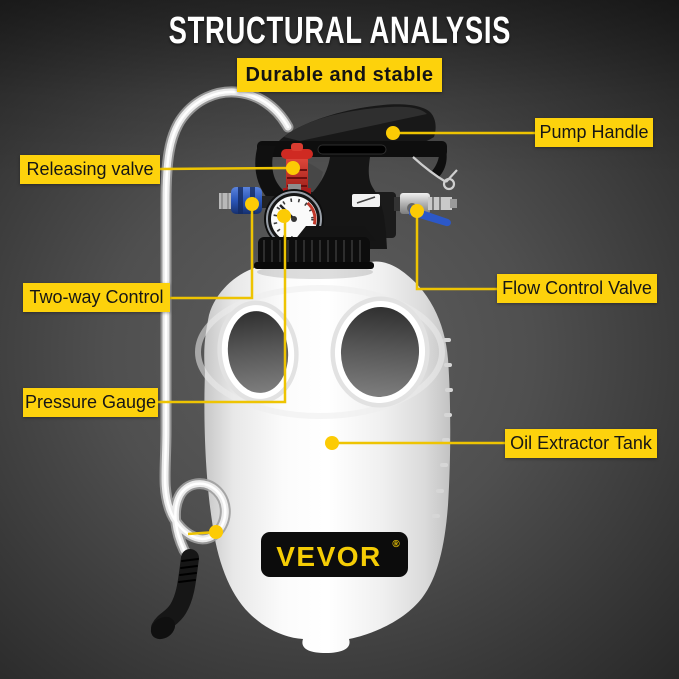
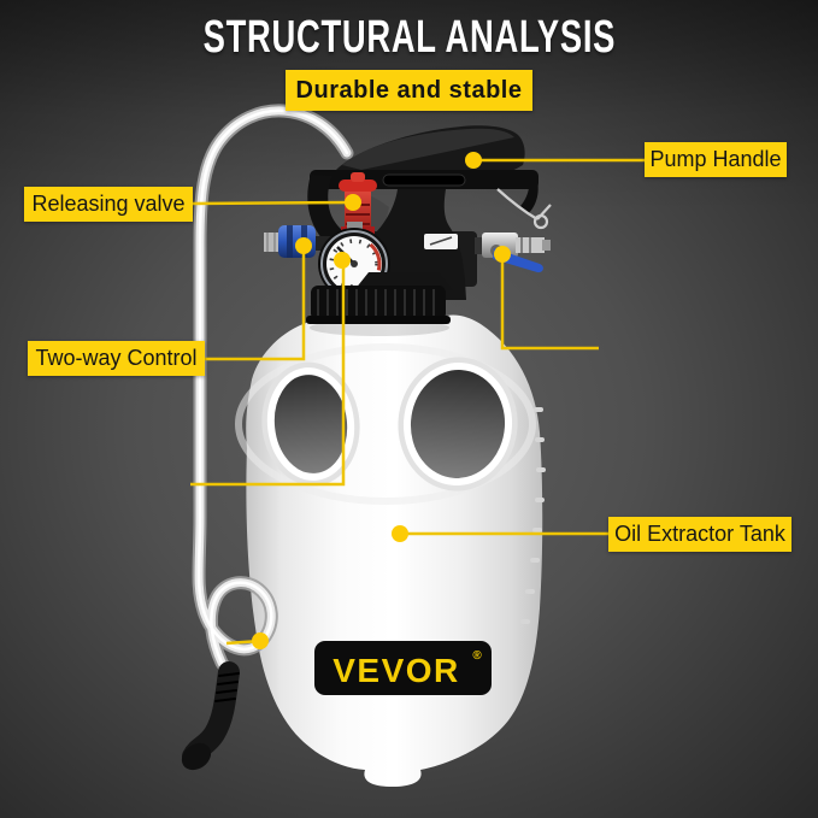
  VEVOR
  ®
  STRUCTURAL ANALYSIS
  Durable and stable
  Releasing valve
  Pump Handle
  Two-way Control
- Flow Control Valve
- Pressure Gauge
  Oil Extractor Tank
